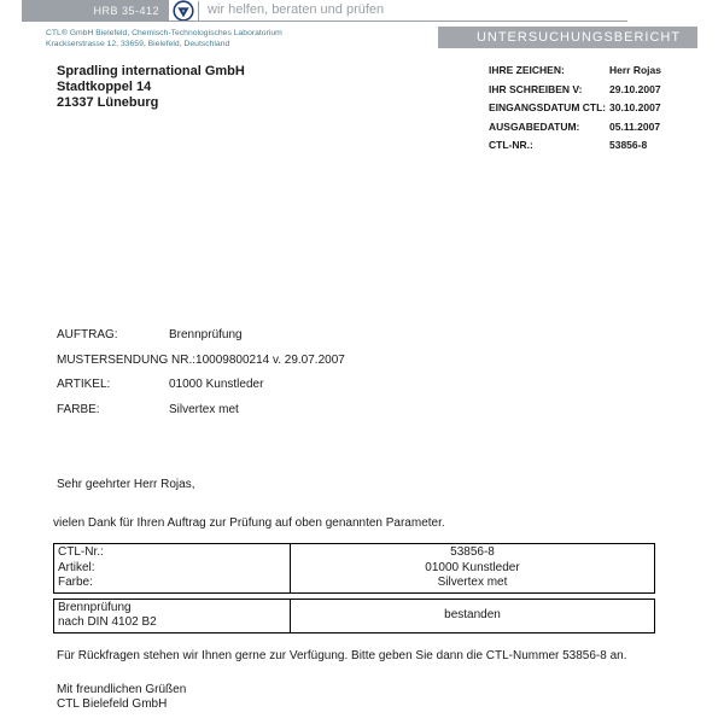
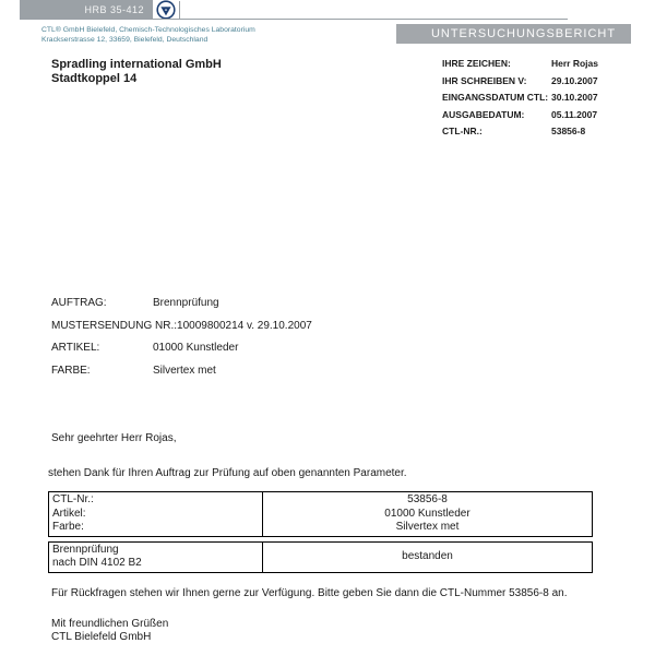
  HRB 35-412
- wir helfen, beraten und prüfen
  UNTERSUCHUNGSBERICHT
  Spradling international GmbH
  Stadtkoppel 14
- 21337 Lüneburg
  IHRE ZEICHEN:
  Herr Rojas
  IHR SCHREIBEN V:
  29.10.2007
  EINGANGSDATUM CTL:
  30.10.2007
  AUSGABEDATUM:
  05.11.2007
  CTL-NR.:
  53856-8
  AUFTRAG:
  Brennprüfung
  MUSTERSENDUNG NR.:
- 10009800214 v. 29.07.2007
+ 10009800214 v. 29.10.2007
  ARTIKEL:
  01000 Kunstleder
  FARBE:
  Silvertex met
  Sehr geehrter Herr Rojas,
- vielen Dank für Ihren Auftrag zur Prüfung auf oben genannten Parameter.
+ stehen Dank für Ihren Auftrag zur Prüfung auf oben genannten Parameter.
  CTL-Nr.:
  Artikel:
  Farbe:
  53856-8
  01000 Kunstleder
  Silvertex met
  Brennprüfung
  nach DIN 4102 B2
  bestanden
  Für Rückfragen stehen wir Ihnen gerne zur Verfügung. Bitte geben Sie dann die CTL-Nummer 53856-8 an.
  Mit freundlichen Grüßen
  CTL Bielefeld GmbH
